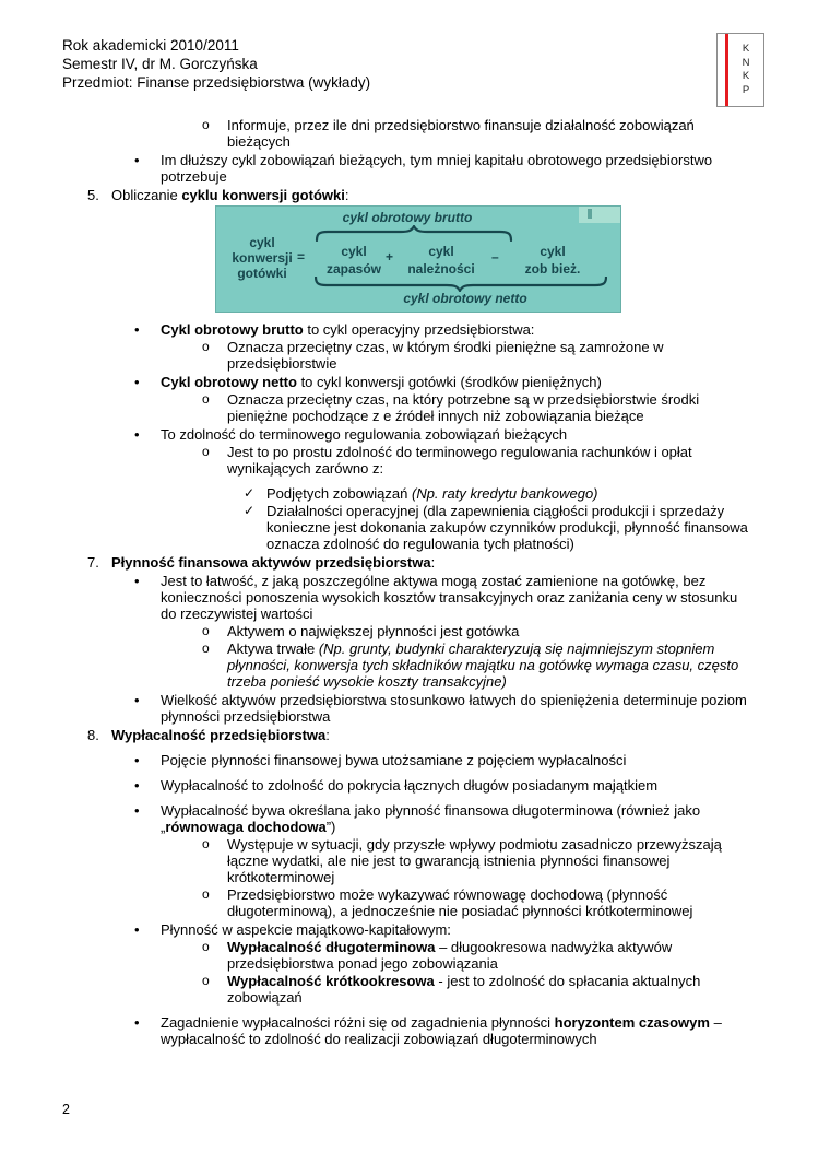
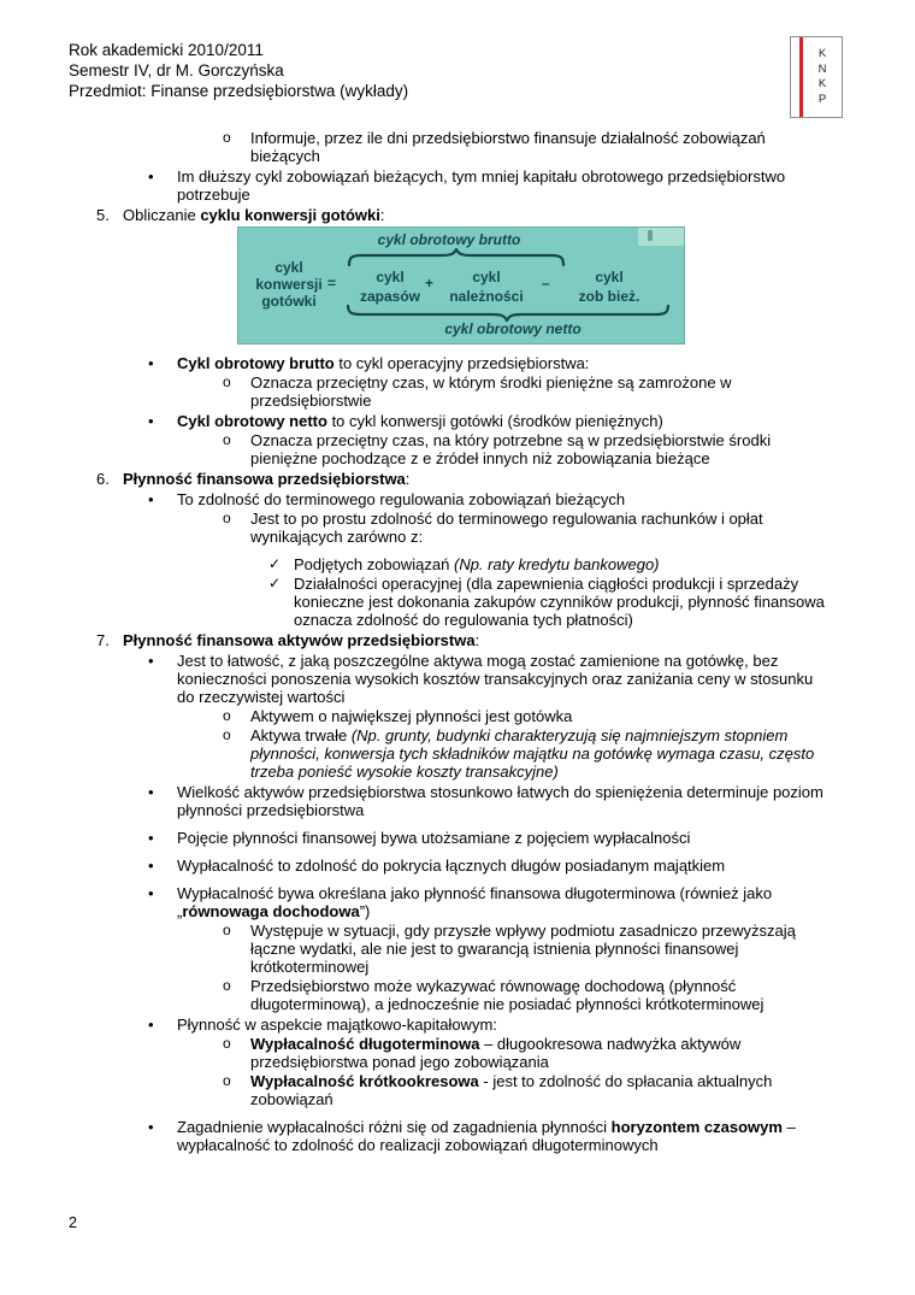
  Rok akademicki 2010/2011
  Semestr IV, dr M. Gorczyńska
  Przedmiot: Finanse przedsiębiorstwa (wykłady)
  K
  N
  K
  P
  o
  Informuje, przez ile dni przedsiębiorstwo finansuje działalność zobowiązań bieżących
  •
  Im dłuższy cykl zobowiązań bieżących, tym mniej kapitału obrotowego przedsiębiorstwo potrzebuje
  5.
  Obliczanie cyklu konwersji gotówki:
  cykl obrotowy brutto
  cykl
  konwersji
  gotówki
  =
  cykl
  zapasów
  +
  cykl
  należności
  –
  cykl
  zob bież.
  cykl obrotowy netto
  •
  Cykl obrotowy brutto to cykl operacyjny przedsiębiorstwa:
  o
  Oznacza przeciętny czas, w którym środki pieniężne są zamrożone w przedsiębiorstwie
  •
  Cykl obrotowy netto to cykl konwersji gotówki (środków pieniężnych)
  o
  Oznacza przeciętny czas, na który potrzebne są w przedsiębiorstwie środki pieniężne pochodzące z e źródeł innych niż zobowiązania bieżące
+ 6.
+ Płynność finansowa przedsiębiorstwa:
  •
  To zdolność do terminowego regulowania zobowiązań bieżących
  o
  Jest to po prostu zdolność do terminowego regulowania rachunków i opłat wynikających zarówno z:
  ✓
  Podjętych zobowiązań (Np. raty kredytu bankowego)
  ✓
  Działalności operacyjnej (dla zapewnienia ciągłości produkcji i sprzedaży konieczne jest dokonania zakupów czynników produkcji, płynność finansowa oznacza zdolność do regulowania tych płatności)
  7.
  Płynność finansowa aktywów przedsiębiorstwa:
  •
  Jest to łatwość, z jaką poszczególne aktywa mogą zostać zamienione na gotówkę, bez konieczności ponoszenia wysokich kosztów transakcyjnych oraz zaniżania ceny w stosunku do rzeczywistej wartości
  o
  Aktywem o największej płynności jest gotówka
  o
  Aktywa trwałe (Np. grunty, budynki charakteryzują się najmniejszym stopniem płynności, konwersja tych składników majątku na gotówkę wymaga czasu, często trzeba ponieść wysokie koszty transakcyjne)
  •
  Wielkość aktywów przedsiębiorstwa stosunkowo łatwych do spieniężenia determinuje poziom płynności przedsiębiorstwa
- 8.
- Wypłacalność przedsiębiorstwa:
  •
  Pojęcie płynności finansowej bywa utożsamiane z pojęciem wypłacalności
  •
  Wypłacalność to zdolność do pokrycia łącznych długów posiadanym majątkiem
  •
  Wypłacalność bywa określana jako płynność finansowa długoterminowa (również jako „równowaga dochodowa”)
  o
  Występuje w sytuacji, gdy przyszłe wpływy podmiotu zasadniczo przewyższają łączne wydatki, ale nie jest to gwarancją istnienia płynności finansowej krótkoterminowej
  o
  Przedsiębiorstwo może wykazywać równowagę dochodową (płynność długoterminową), a jednocześnie nie posiadać płynności krótkoterminowej
  •
  Płynność w aspekcie majątkowo-kapitałowym:
  o
  Wypłacalność długoterminowa – długookresowa nadwyżka aktywów przedsiębiorstwa ponad jego zobowiązania
  o
  Wypłacalność krótkookresowa - jest to zdolność do spłacania aktualnych zobowiązań
  •
  Zagadnienie wypłacalności różni się od zagadnienia płynności horyzontem czasowym – wypłacalność to zdolność do realizacji zobowiązań długoterminowych
  2
